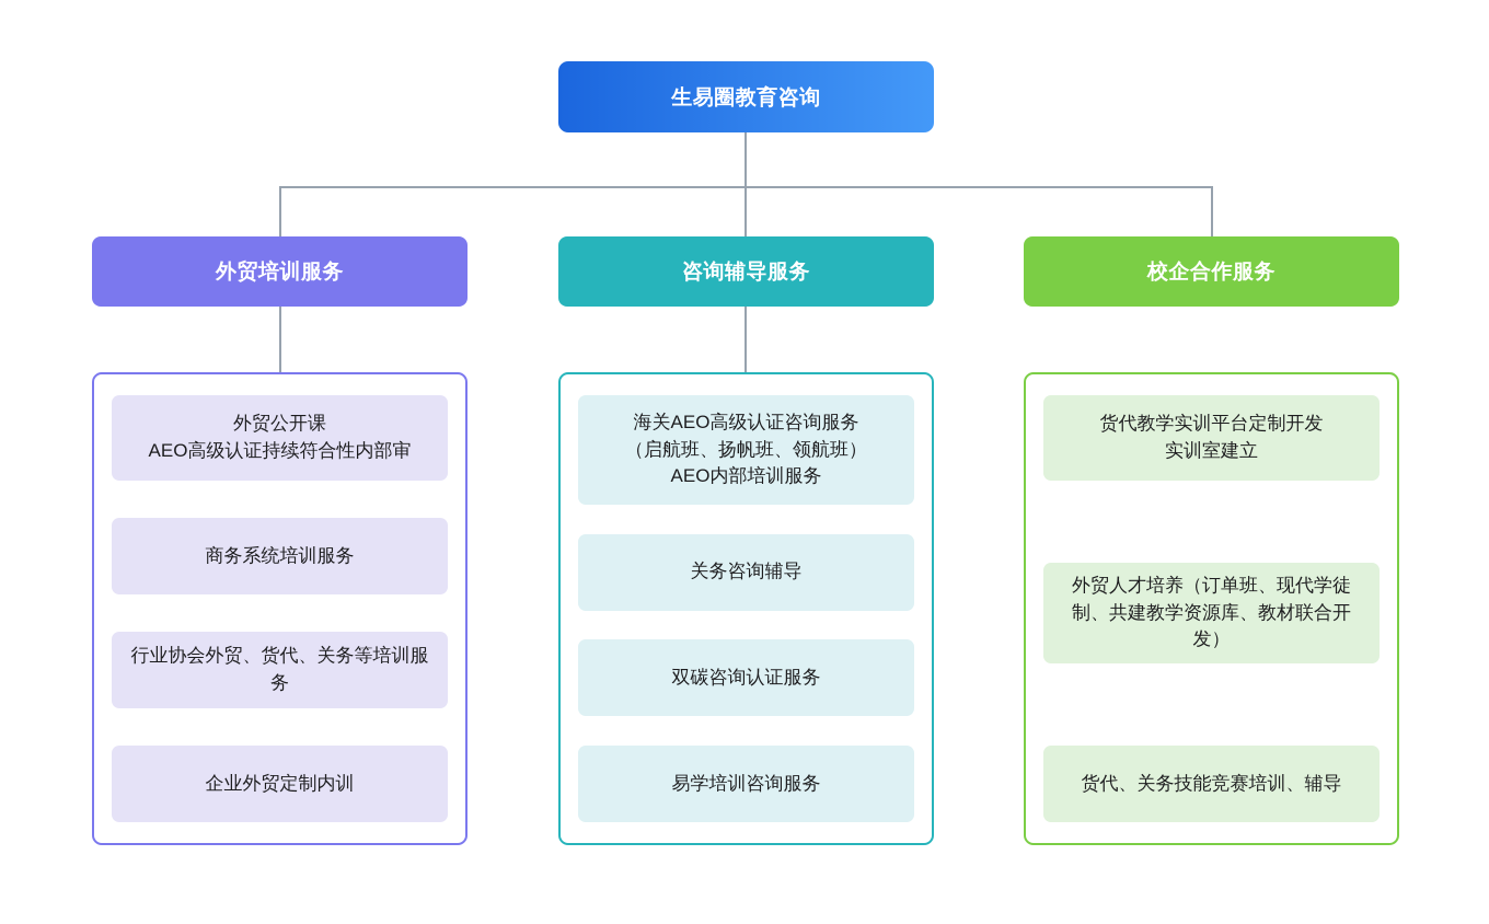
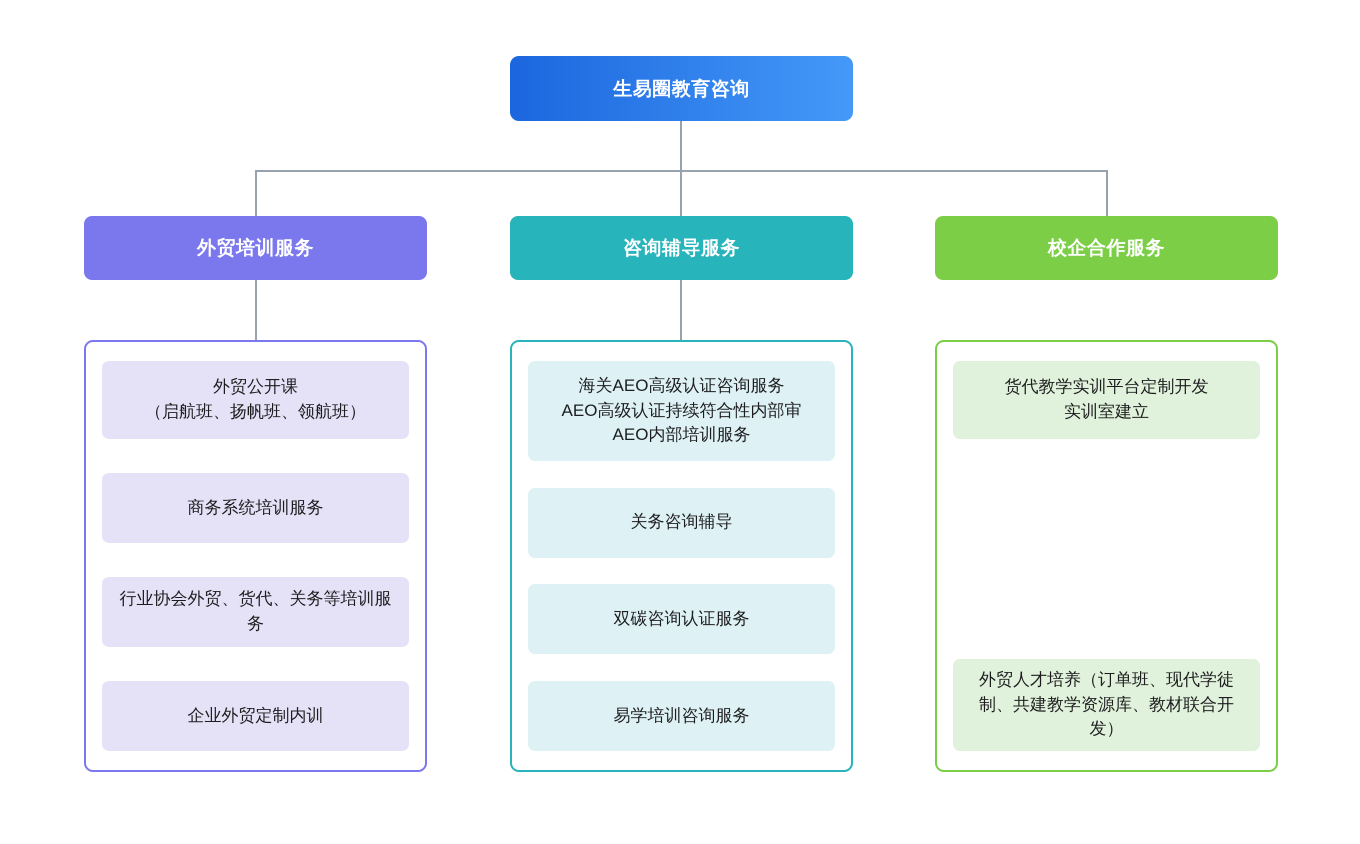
  生易圈教育咨询
  外贸培训服务
  外贸公开课
- AEO高级认证持续符合性内部审
+ （启航班、扬帆班、领航班）
  商务系统培训服务
  行业协会外贸、货代、关务等培训服务
  企业外贸定制内训
  咨询辅导服务
  海关AEO高级认证咨询服务
- （启航班、扬帆班、领航班）
+ AEO高级认证持续符合性内部审
  AEO内部培训服务
  关务咨询辅导
  双碳咨询认证服务
  易学培训咨询服务
  校企合作服务
  货代教学实训平台定制开发
  实训室建立
  外贸人才培养（订单班、现代学徒制、共建教学资源库、教材联合开发）
- 货代、关务技能竞赛培训、辅导
